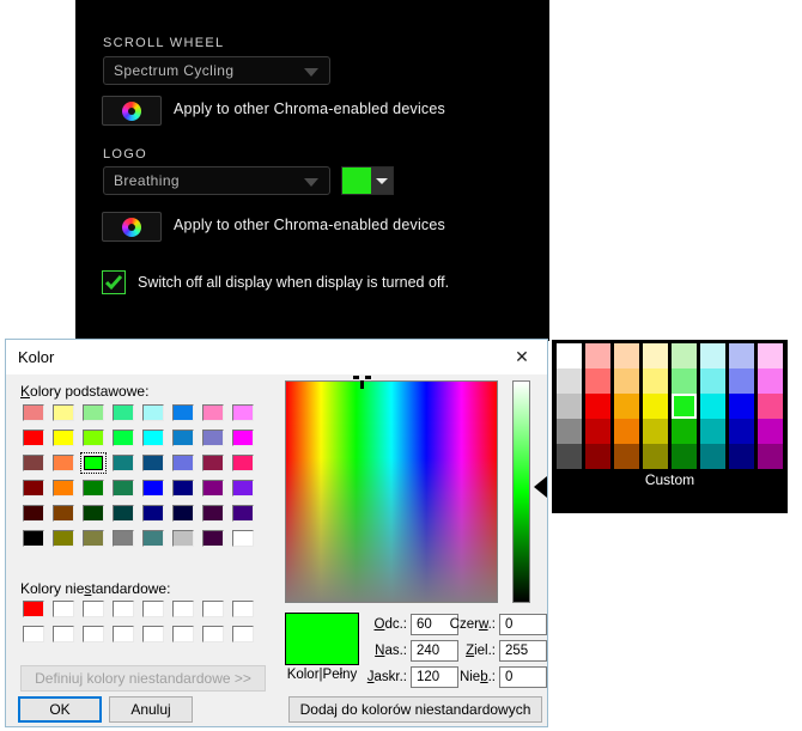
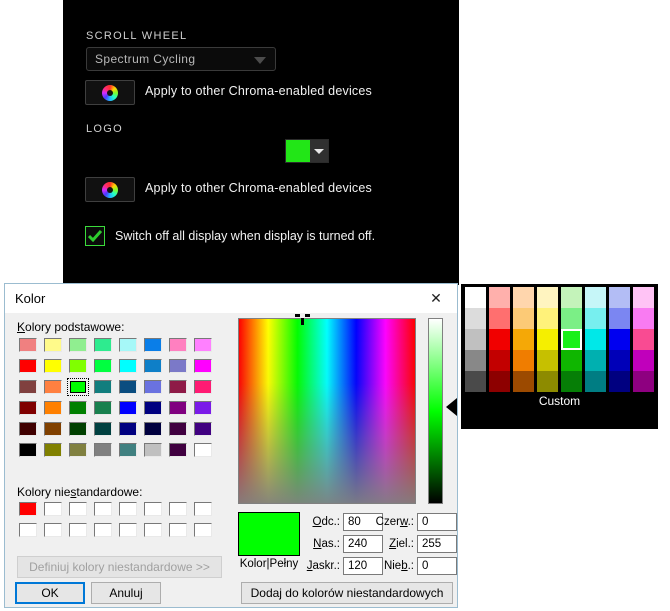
  SCROLL WHEEL
  Spectrum Cycling
  Apply to other Chroma-enabled devices
  LOGO
- Breathing
  Apply to other Chroma-enabled devices
  Switch off all display when display is turned off.
  Kolor
  ✕
  Kolory podstawowe:
  Kolory niestandardowe:
  Definiuj kolory niestandardowe >>
  OK
  Anuluj
  Dodaj do kolorów niestandardowych
  Kolor|Pełny
  Odc.:
- 60
+ 80
  Nas.:
  240
  Jaskr.:
  120
  Czerw.:
  0
  Ziel.:
  255
  Nieb.:
  0
  Custom
